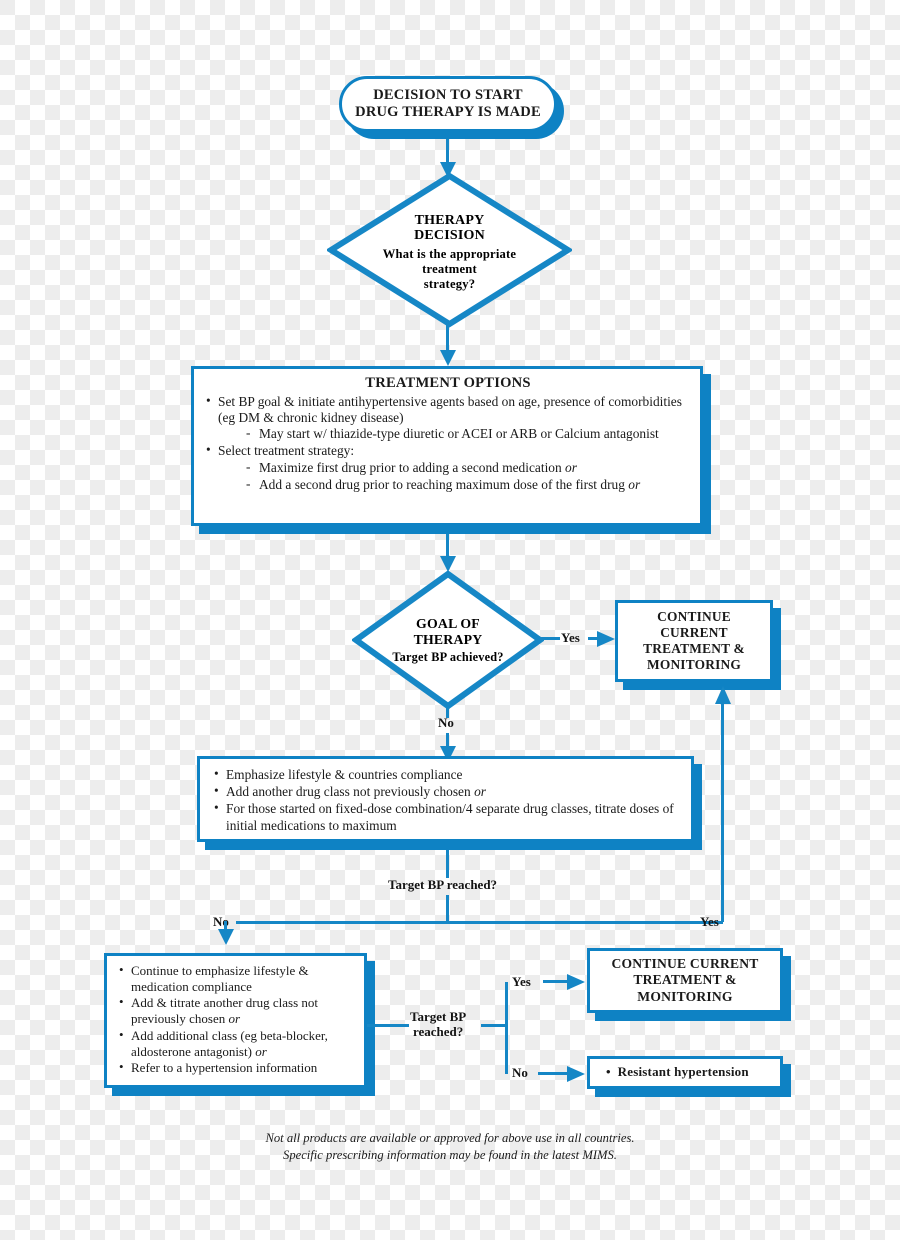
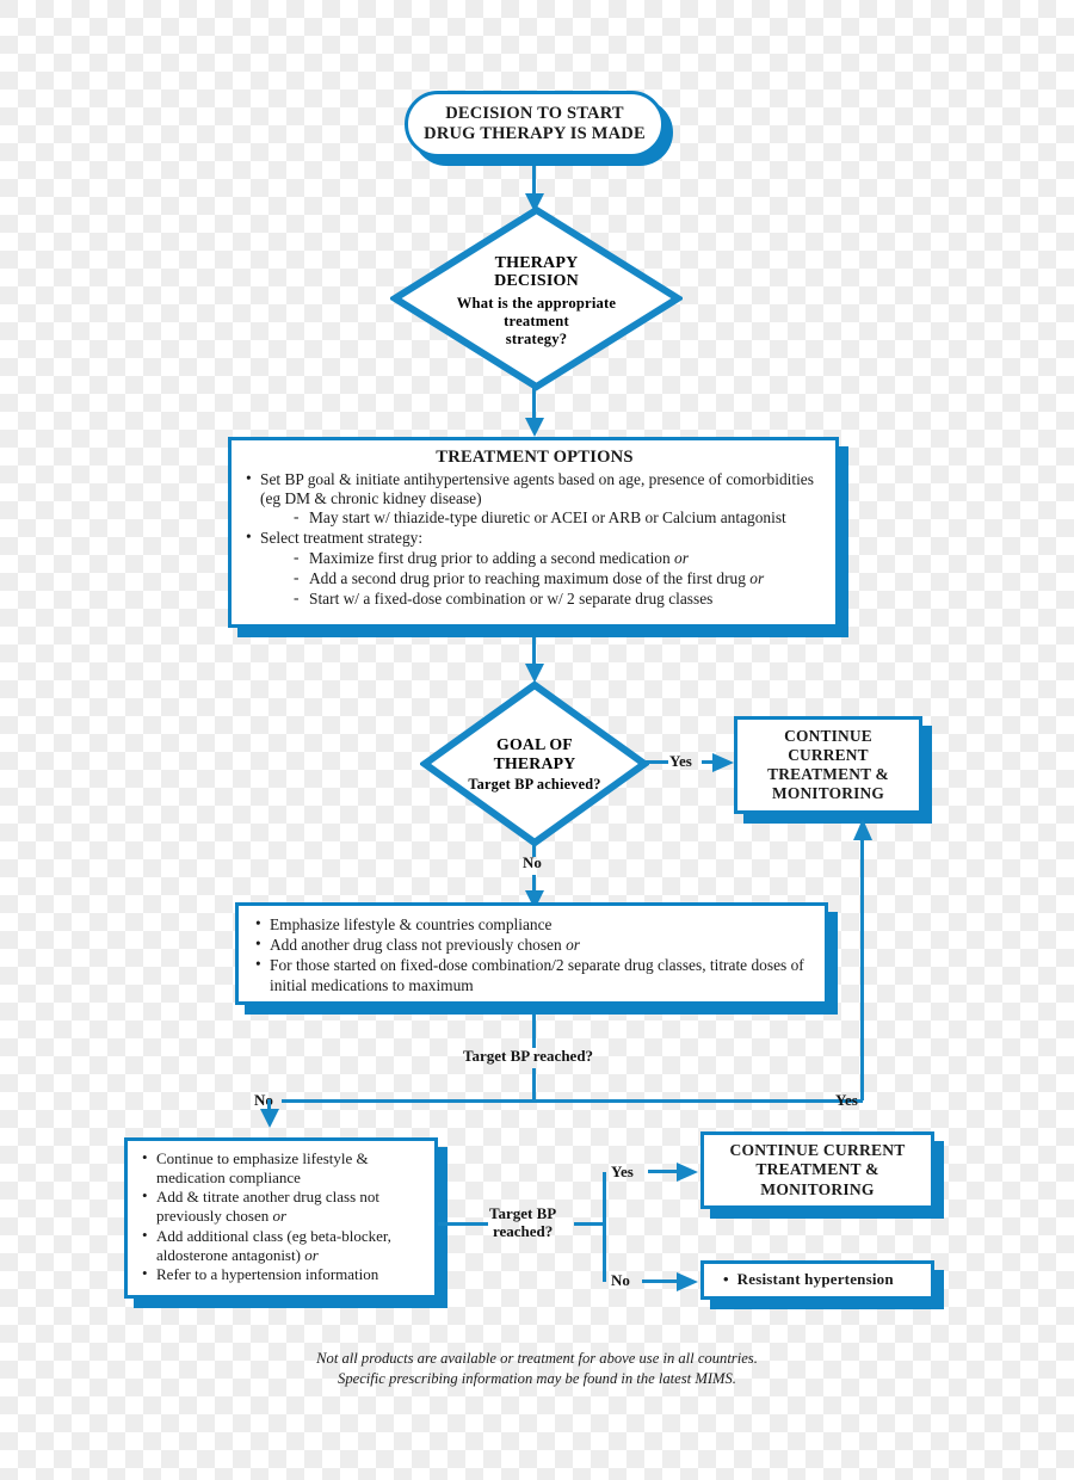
  DECISION TO START
  DRUG THERAPY IS MADE
  THERAPY
  DECISION
  What is the appropriate
  treatment
  strategy?
  TREATMENT OPTIONS
  Set BP goal & initiate antihypertensive agents based on age, presence of comorbidities (eg DM & chronic kidney disease)
  May start w/ thiazide-type diuretic or ACEI or ARB or Calcium antagonist
  Select treatment strategy:
  Maximize first drug prior to adding a second medication or
  Add a second drug prior to reaching maximum dose of the first drug or
+ Start w/ a fixed-dose combination or w/ 2 separate drug classes
  GOAL OF
  THERAPY
  Target BP achieved?
  Yes
  CONTINUE
  CURRENT
  TREATMENT &
  MONITORING
  No
  Emphasize lifestyle & countries compliance
  Add another drug class not previously chosen or
- For those started on fixed-dose combination/4 separate drug classes, titrate doses of initial medications to maximum
+ For those started on fixed-dose combination/2 separate drug classes, titrate doses of initial medications to maximum
  Target BP reached?
  Yes
  Continue to emphasize lifestyle & medication compliance
  Add & titrate another drug class not previously chosen or
  Add additional class (eg beta-blocker, aldosterone antagonist) or
  Refer to a hypertension information
  Target BP
  reached?
  Yes
  No
  CONTINUE CURRENT
  TREATMENT &
  MONITORING
  •
  Resistant hypertension
- Not all products are available or approved for above use in all countries.
+ Not all products are available or treatment for above use in all countries.
  Specific prescribing information may be found in the latest MIMS.
